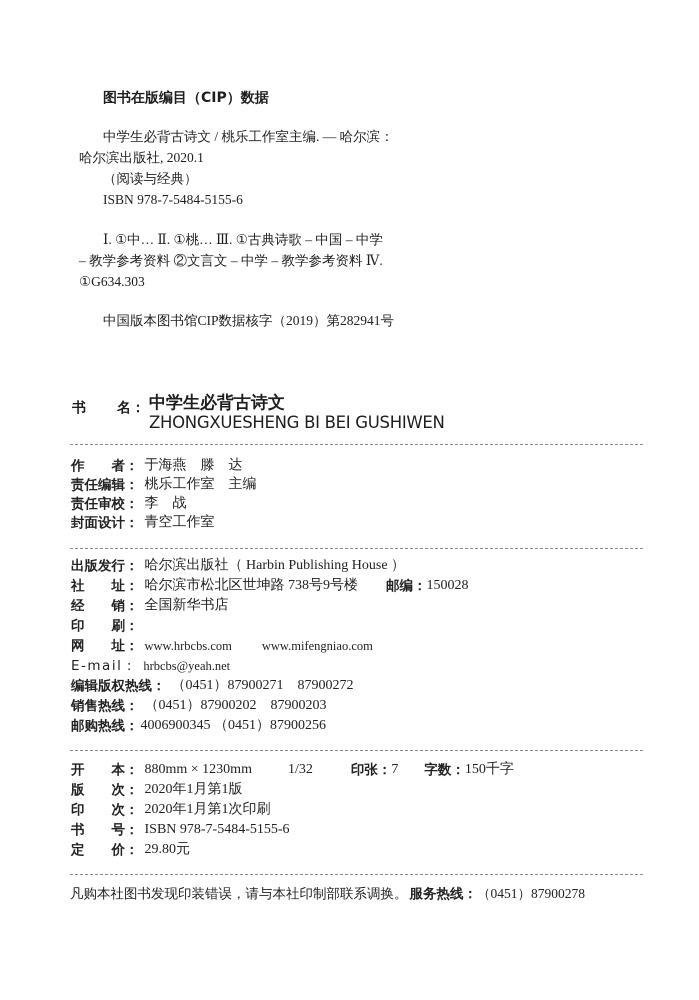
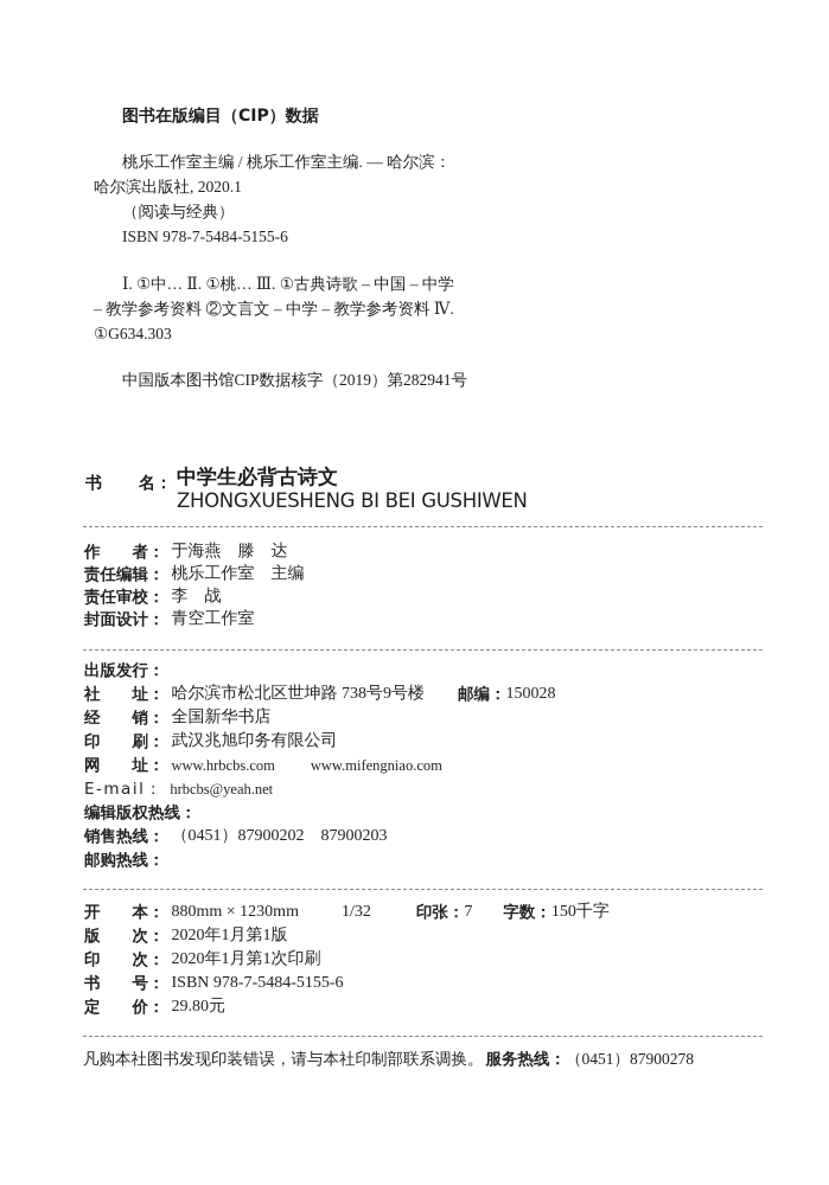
  图书在版编目（CIP）数据
- 中学生必背古诗文 / 桃乐工作室主编. — 哈尔滨：
+ 桃乐工作室主编 / 桃乐工作室主编. — 哈尔滨：
  哈尔滨出版社, 2020.1
  （阅读与经典）
  ISBN 978-7-5484-5155-6
  Ⅰ. ①中… Ⅱ. ①桃… Ⅲ. ①古典诗歌 – 中国 – 中学
  – 教学参考资料 ②文言文 – 中学 – 教学参考资料 Ⅳ.
  ①G634.303
  中国版本图书馆CIP数据核字（2019）第282941号
  书
  名：
  中学生必背古诗文
  ZHONGXUESHENG BI BEI GUSHIWEN
  作 者：
  于海燕 滕 达
  责任编辑：
  桃乐工作室 主编
  责任审校：
  李 战
  封面设计：
  青空工作室
  出版发行：
- 哈尔滨出版社（ Harbin Publishing House ）
  社 址：
  哈尔滨市松北区世坤路 738号9号楼
  邮编：
  150028
  经 销：
  全国新华书店
  印 刷：
+ 武汉兆旭印务有限公司
  网 址：
  www.hrbcbs.com
  www.mifengniao.com
  E-mail：
  hrbcbs@yeah.net
  编辑版权热线：
- （0451）87900271 87900272
  销售热线：
  （0451）87900202 87900203
  邮购热线：
- 4006900345 （0451）87900256
  开 本：
  880mm × 1230mm
  1/32
  印张：
  7
  字数：
  150千字
  版 次：
  2020年1月第1版
  印 次：
  2020年1月第1次印刷
  书 号：
  ISBN 978-7-5484-5155-6
  定 价：
  29.80元
  凡购本社图书发现印装错误，请与本社印制部联系调换。
  服务热线：
  （0451）87900278
